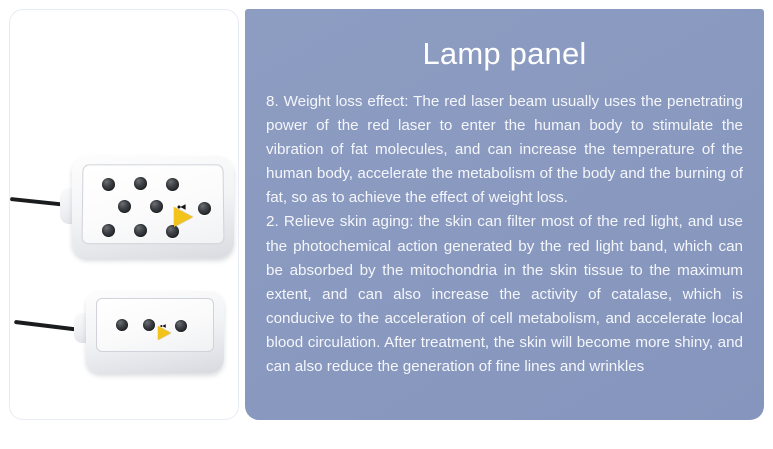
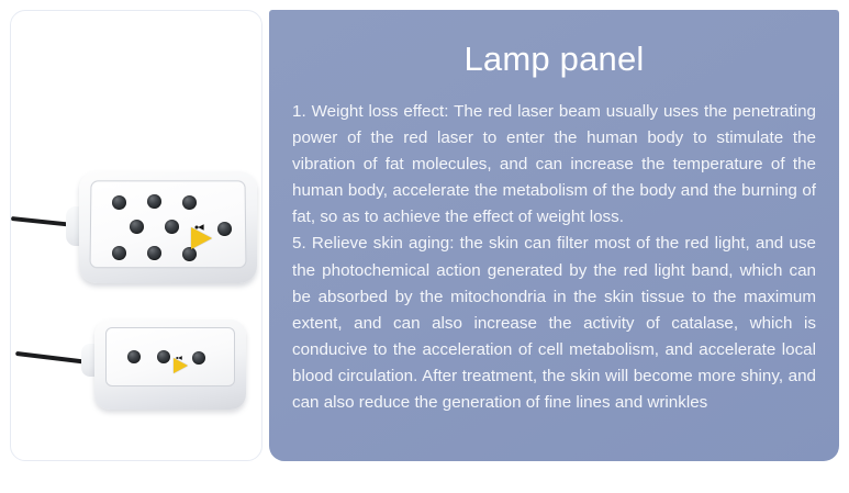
  Lamp panel
- 8. Weight loss effect: The red laser beam usually uses the penetrating power of the red laser to enter the human body to stimulate the vibration of fat molecules, and can increase the temperature of the human body, accelerate the metabolism of the body and the burning of fat, so as to achieve the effect of weight loss.
+ 1. Weight loss effect: The red laser beam usually uses the penetrating power of the red laser to enter the human body to stimulate the vibration of fat molecules, and can increase the temperature of the human body, accelerate the metabolism of the body and the burning of fat, so as to achieve the effect of weight loss.
- 2. Relieve skin aging: the skin can filter most of the red light, and use the photochemical action generated by the red light band, which can be absorbed by the mitochondria in the skin tissue to the maximum extent, and can also increase the activity of catalase, which is conducive to the acceleration of cell metabolism, and accelerate local blood circulation. After treatment, the skin will become more shiny, and can also reduce the generation of fine lines and wrinkles
+ 5. Relieve skin aging: the skin can filter most of the red light, and use the photochemical action generated by the red light band, which can be absorbed by the mitochondria in the skin tissue to the maximum extent, and can also increase the activity of catalase, which is conducive to the acceleration of cell metabolism, and accelerate local blood circulation. After treatment, the skin will become more shiny, and can also reduce the generation of fine lines and wrinkles
